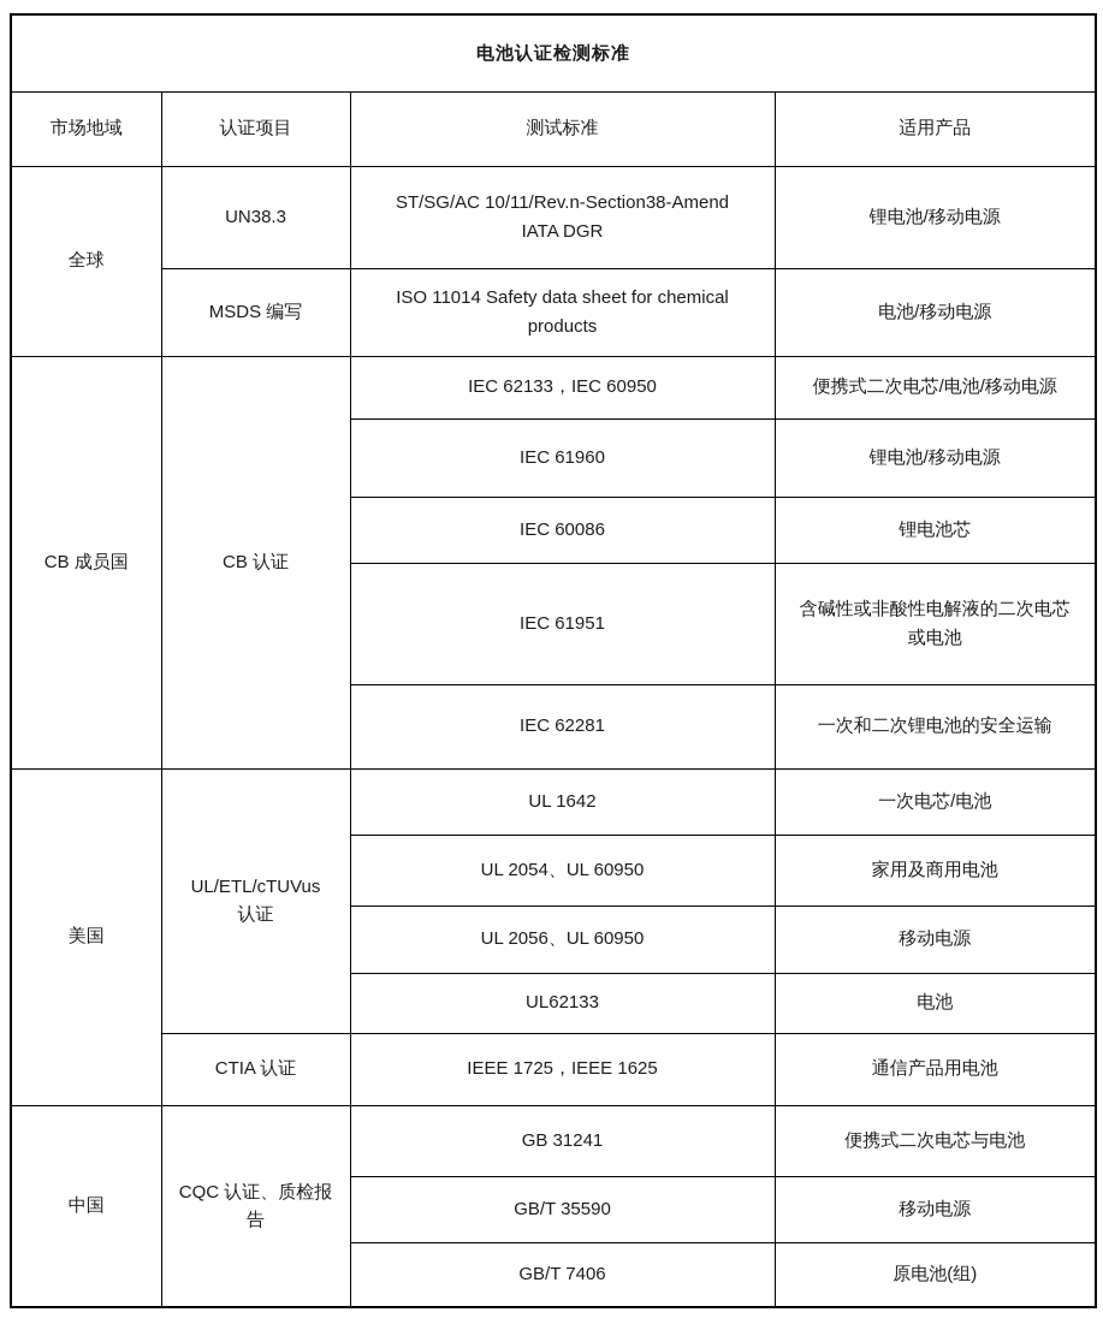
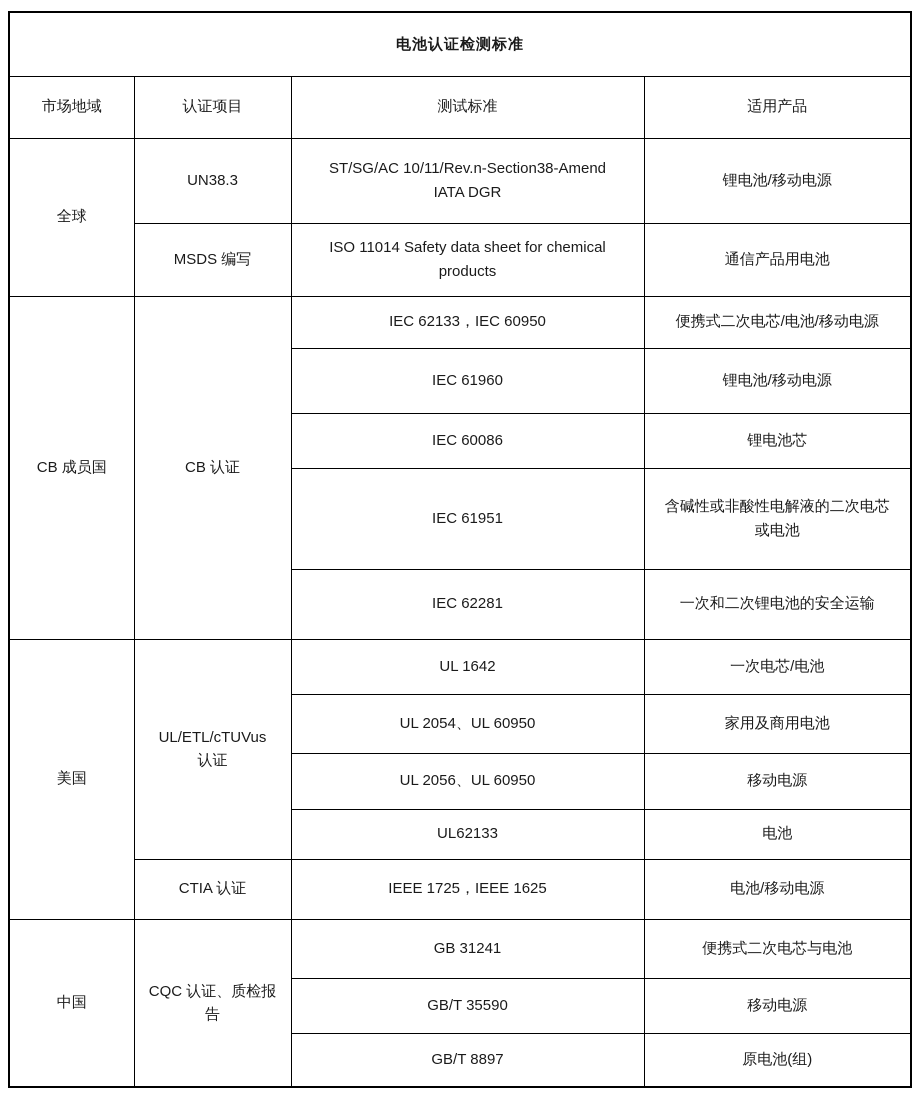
  电池认证检测标准
  市场地域	认证项目	测试标准	适用产品
  全球	UN38.3	ST/SG/AC 10/11/Rev.n-Section38-Amend IATA DGR	锂电池/移动电源
- MSDS 编写	ISO 11014 Safety data sheet for chemical products	电池/移动电源
+ MSDS 编写	ISO 11014 Safety data sheet for chemical products	通信产品用电池
  CB 成员国	CB 认证	IEC 62133，IEC 60950	便携式二次电芯/电池/移动电源
  IEC 61960	锂电池/移动电源
  IEC 60086	锂电池芯
  IEC 61951	含碱性或非酸性电解液的二次电芯 或电池
  IEC 62281	一次和二次锂电池的安全运输
  美国	UL/ETL/cTUVus 认证	UL 1642	一次电芯/电池
  UL 2054、UL 60950	家用及商用电池
  UL 2056、UL 60950	移动电源
  UL62133	电池
- CTIA 认证	IEEE 1725，IEEE 1625	通信产品用电池
+ CTIA 认证	IEEE 1725，IEEE 1625	电池/移动电源
  中国	CQC 认证、质检报 告	GB 31241	便携式二次电芯与电池
  GB/T 35590	移动电源
- GB/T 7406	原电池(组)
+ GB/T 8897	原电池(组)
